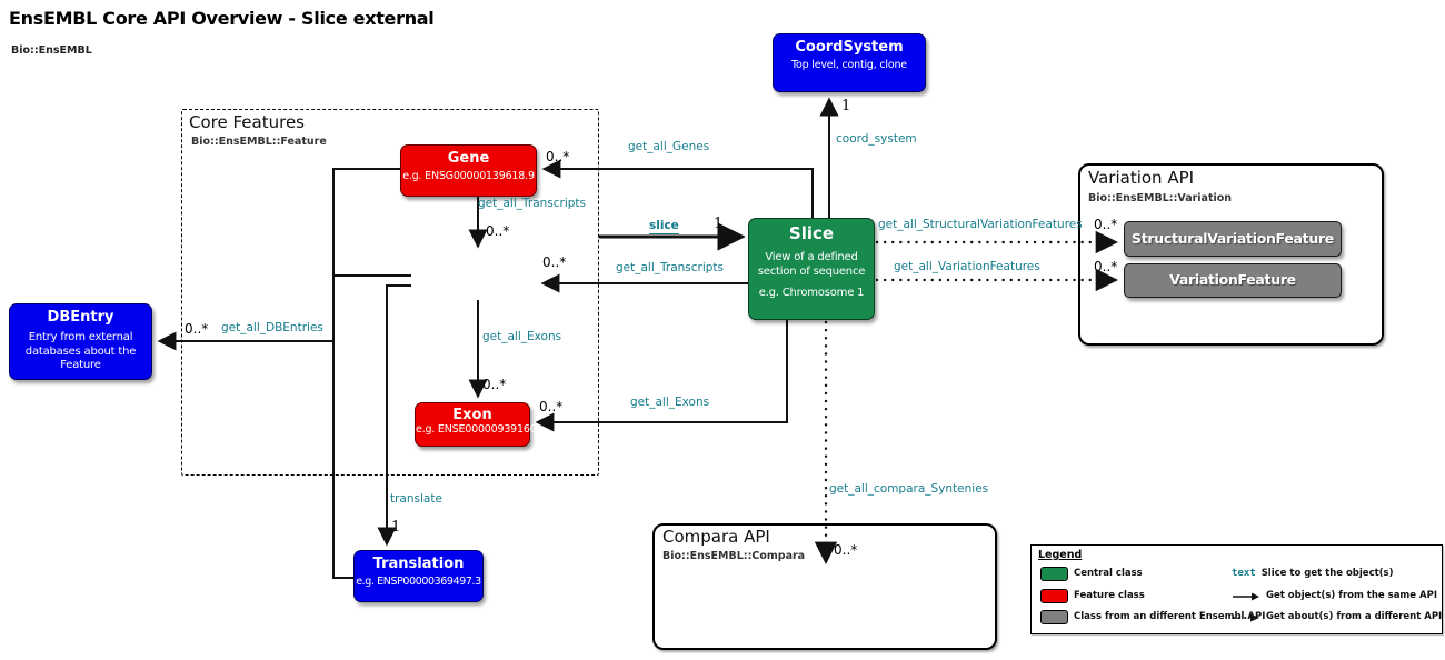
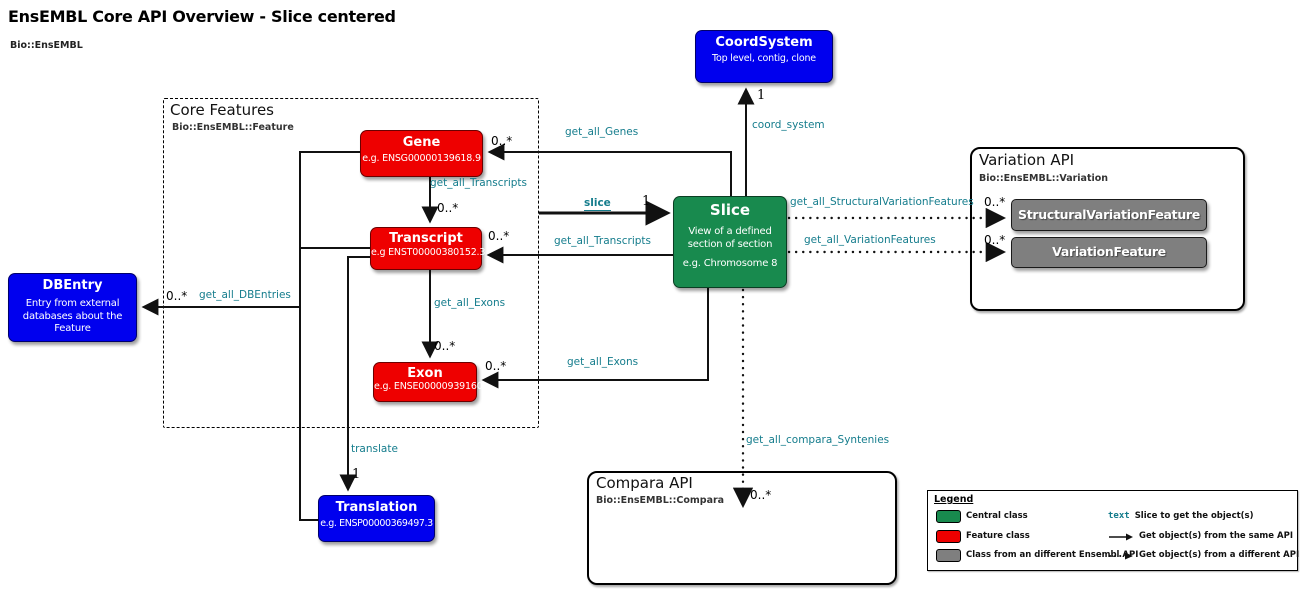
- EnsEMBL Core API Overview - Slice external
+ EnsEMBL Core API Overview - Slice centered
  Bio::EnsEMBL
  Core Features
  Bio::EnsEMBL::Feature
  Variation API
  Bio::EnsEMBL::Variation
  Compara API
  Bio::EnsEMBL::Compara
  CoordSystem
  Top level, contig, clone
  Gene
  e.g. ENSG00000139618.9
+ Transcript
+ e.g ENST00000380152.3
  Exon
  e.g. ENSE00000939160
  DBEntry
  Entry from external databases about the Feature
  Translation
  e.g. ENSP00000369497.3
  Slice
- View of a defined section of sequence
+ View of a defined section of section
- e.g. Chromosome 1
+ e.g. Chromosome 8
  StructuralVariationFeature
  VariationFeature
  get_all_Genes
  coord_system
  get_all_Transcripts
  slice
  get_all_Transcripts
  get_all_Exons
  get_all_Exons
  get_all_DBEntries
  translate
  get_all_StructuralVariationFeatures
  get_all_VariationFeatures
  get_all_compara_Syntenies
  1
  0..*
  1
  0..*
  0..*
  0..*
  0..*
  0..*
  1
  0..*
  0..*
  0..*
  Legend
  Central class
  Feature class
  Class from an different EnsemblPI
  text
  Slice to get the object(s)
  Get object(s) from the same API
- Get about(s) from a different API
+ Get object(s) from a different API
